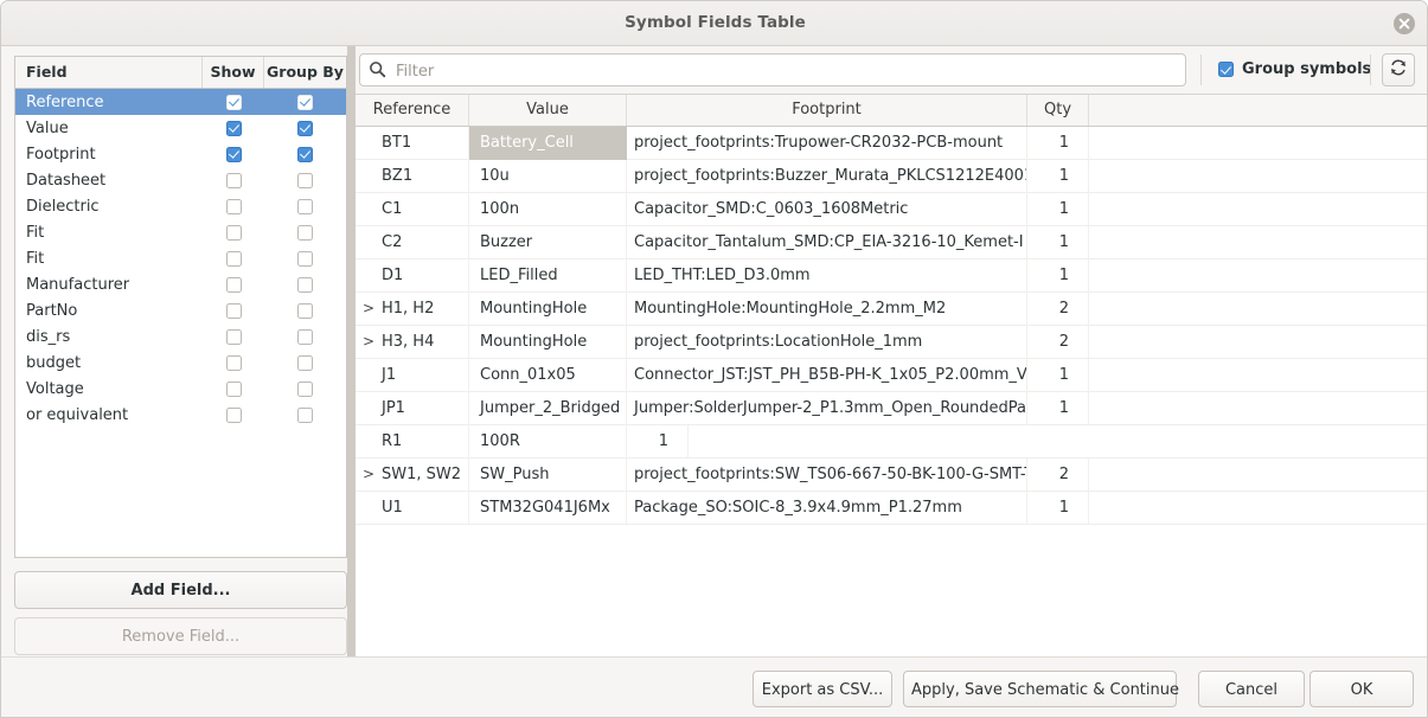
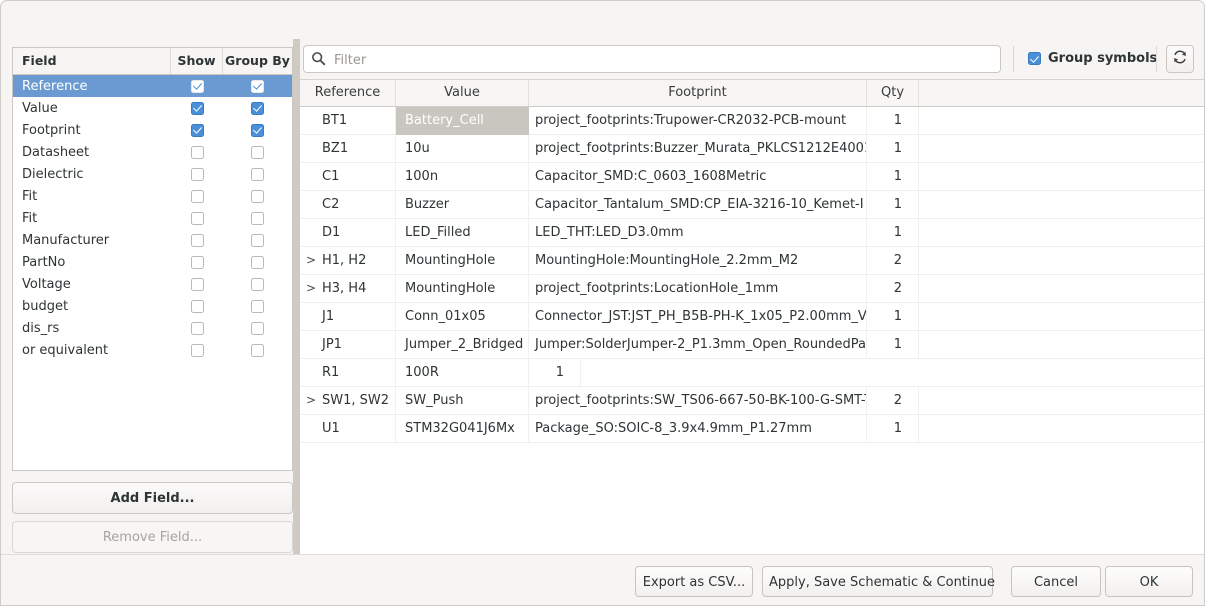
- Symbol Fields Table
  Field
  Show
  Group By
  Reference
  Value
  Footprint
  Datasheet
  Dielectric
  Fit
  Fit
  Manufacturer
  PartNo
- dis_rs
+ Voltage
  budget
- Voltage
+ dis_rs
  or equivalent
  Add Field...
  Remove Field...
  Filter
  Group symbols
  Reference
  Value
  Footprint
  Qty
  BT1
  Battery_Cell
  project_footprints:Trupower-CR2032-PCB-mount
  1
  BZ1
  10u
  project_footprints:Buzzer_Murata_PKLCS1212E400
  1
  C1
  100n
  Capacitor_SMD:C_0603_1608Metric
  1
  C2
  Buzzer
  Capacitor_Tantalum_SMD:CP_EIA-3216-10_Kemet-I
  1
  D1
  LED_Filled
  LED_THT:LED_D3.0mm
  1
  >
  H1, H2
  MountingHole
  MountingHole:MountingHole_2.2mm_M2
  2
  >
  H3, H4
  MountingHole
  project_footprints:LocationHole_1mm
  2
  J1
  Conn_01x05
  Connector_JST:JST_PH_B5B-PH-K_1x05_P2.00mm_V
  1
  JP1
  Jumper_2_Bridged
  Jumper:SolderJumper-2_P1.3mm_Open_RoundedPa
  1
  R1
  100R
  1
  >
  SW1, SW2
  SW_Push
  project_footprints:SW_TS06-667-50-BK-100-G-SMT-
  2
  U1
  STM32G041J6Mx
  Package_SO:SOIC-8_3.9x4.9mm_P1.27mm
  1
  Export as CSV...
  Apply, Save Schematic & Continue
  Cancel
  OK
